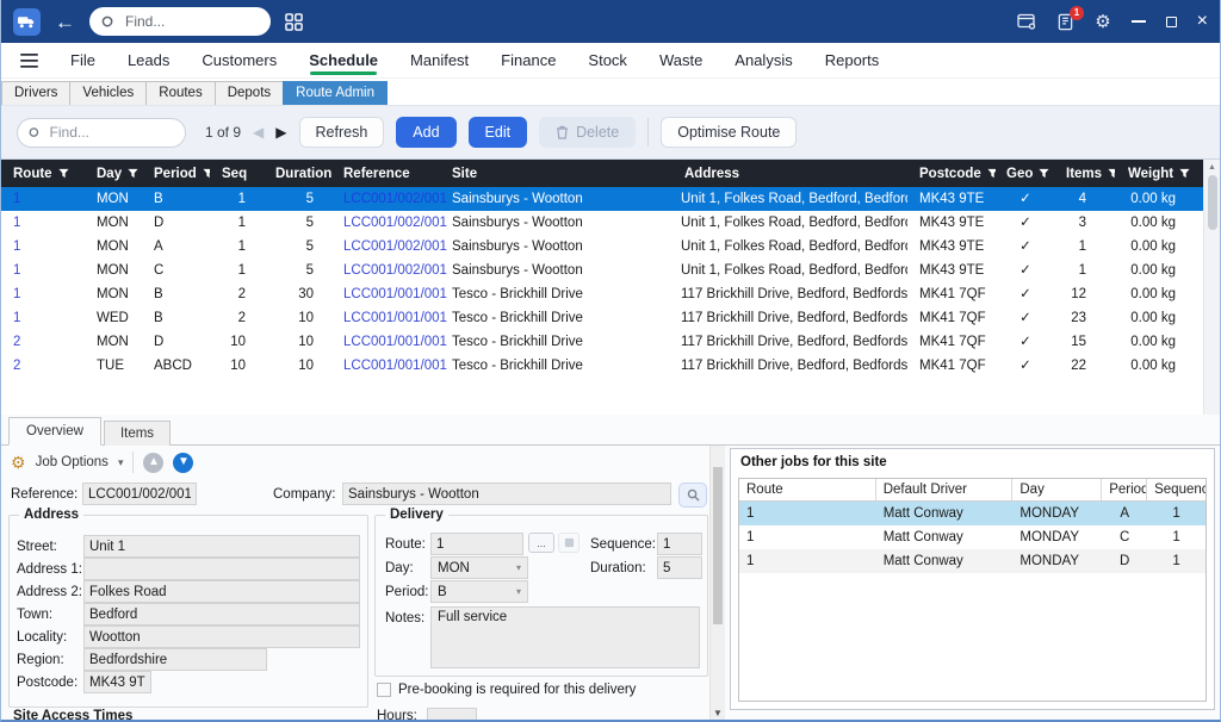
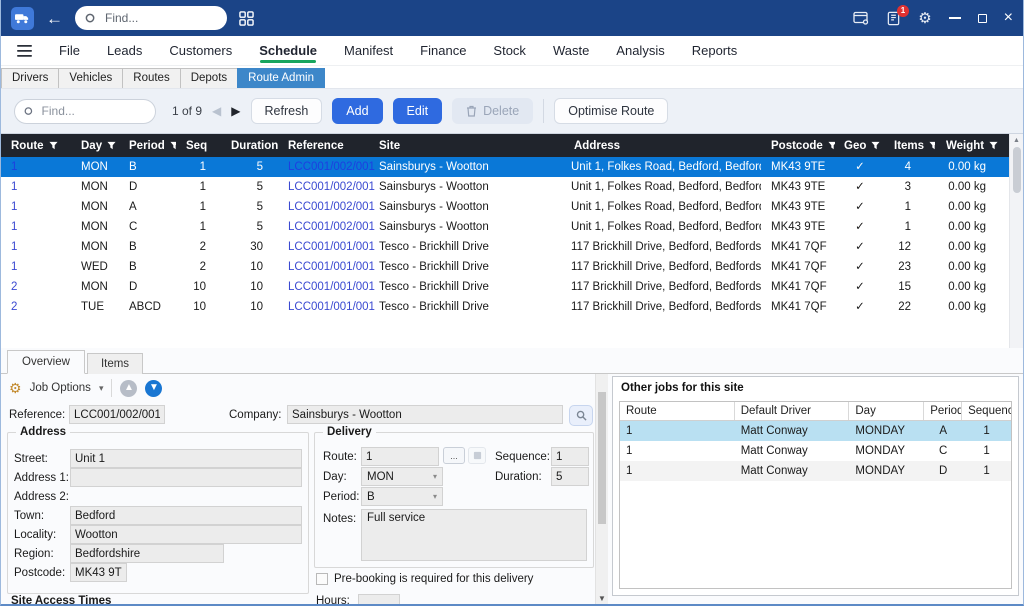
  ←
  Find...
  1
  ⚙
  ×
  File
  Leads
  Customers
  Schedule
  Manifest
  Finance
  Stock
  Waste
  Analysis
  Reports
  Drivers
  Vehicles
  Routes
  Depots
  Route Admin
  Find...
  1 of 9
  ◀
  ▶
  Refresh
  Add
  Edit
  Delete
  Optimise Route
  Route
  Day
  Period
  Seq
  Duration
  Reference
  Site
  Address
  Postcode
  Geo
  Items
  Weight
  1
  MON
  B
  1
  5
  LCC001/002/001
  Sainsburys - Wootton
  Unit 1, Folkes Road, Bedford, Bedfor
  MK43 9TE
  ✓
  4
  0.00 kg
  1
  MON
  D
  1
  5
  LCC001/002/001
  Sainsburys - Wootton
  Unit 1, Folkes Road, Bedford, Bedfor
  MK43 9TE
  ✓
  3
  0.00 kg
  1
  MON
  A
  1
  5
  LCC001/002/001
  Sainsburys - Wootton
  Unit 1, Folkes Road, Bedford, Bedfor
  MK43 9TE
  ✓
  1
  0.00 kg
  1
  MON
  C
  1
  5
  LCC001/002/001
  Sainsburys - Wootton
  Unit 1, Folkes Road, Bedford, Bedfor
  MK43 9TE
  ✓
  1
  0.00 kg
  1
  MON
  B
  2
  30
  LCC001/001/001
  Tesco - Brickhill Drive
  117 Brickhill Drive, Bedford, Bedfords
  MK41 7QF
  ✓
  12
  0.00 kg
  1
  WED
  B
  2
  10
  LCC001/001/001
  Tesco - Brickhill Drive
  117 Brickhill Drive, Bedford, Bedfords
  MK41 7QF
  ✓
  23
  0.00 kg
  2
  MON
  D
  10
  10
  LCC001/001/001
  Tesco - Brickhill Drive
  117 Brickhill Drive, Bedford, Bedfords
  MK41 7QF
  ✓
  15
  0.00 kg
  2
  TUE
  ABCD
  10
  10
  LCC001/001/001
  Tesco - Brickhill Drive
  117 Brickhill Drive, Bedford, Bedfords
  MK41 7QF
  ✓
  22
  0.00 kg
  Overview
  Items
  ⚙
  Job Options
  ▾
  ▲
  ▼
  Reference:
  LCC001/002/001
  Company:
  Sainsburys - Wootton
  Address
  Street:
  Unit 1
  Address 1:
  Address 2:
- Folkes Road
  Town:
  Bedford
  Locality:
  Wootton
  Region:
  Bedfordshire
  Postcode:
  MK43 9T
  Delivery
  Route:
  1
  ...
  Sequence:
  1
  Day:
  MON
  ▾
  Duration:
  5
  Period:
  B
  ▾
  Notes:
  Full service
  Pre-booking is required for this delivery
  Hours:
  Site Access Times
  ▼
  Other jobs for this site
  Route
  Default Driver
  Day
  Period
  Sequenc
  1
  Matt Conway
  MONDAY
  A
  1
  1
  Matt Conway
  MONDAY
  C
  1
  1
  Matt Conway
  MONDAY
  D
  1
